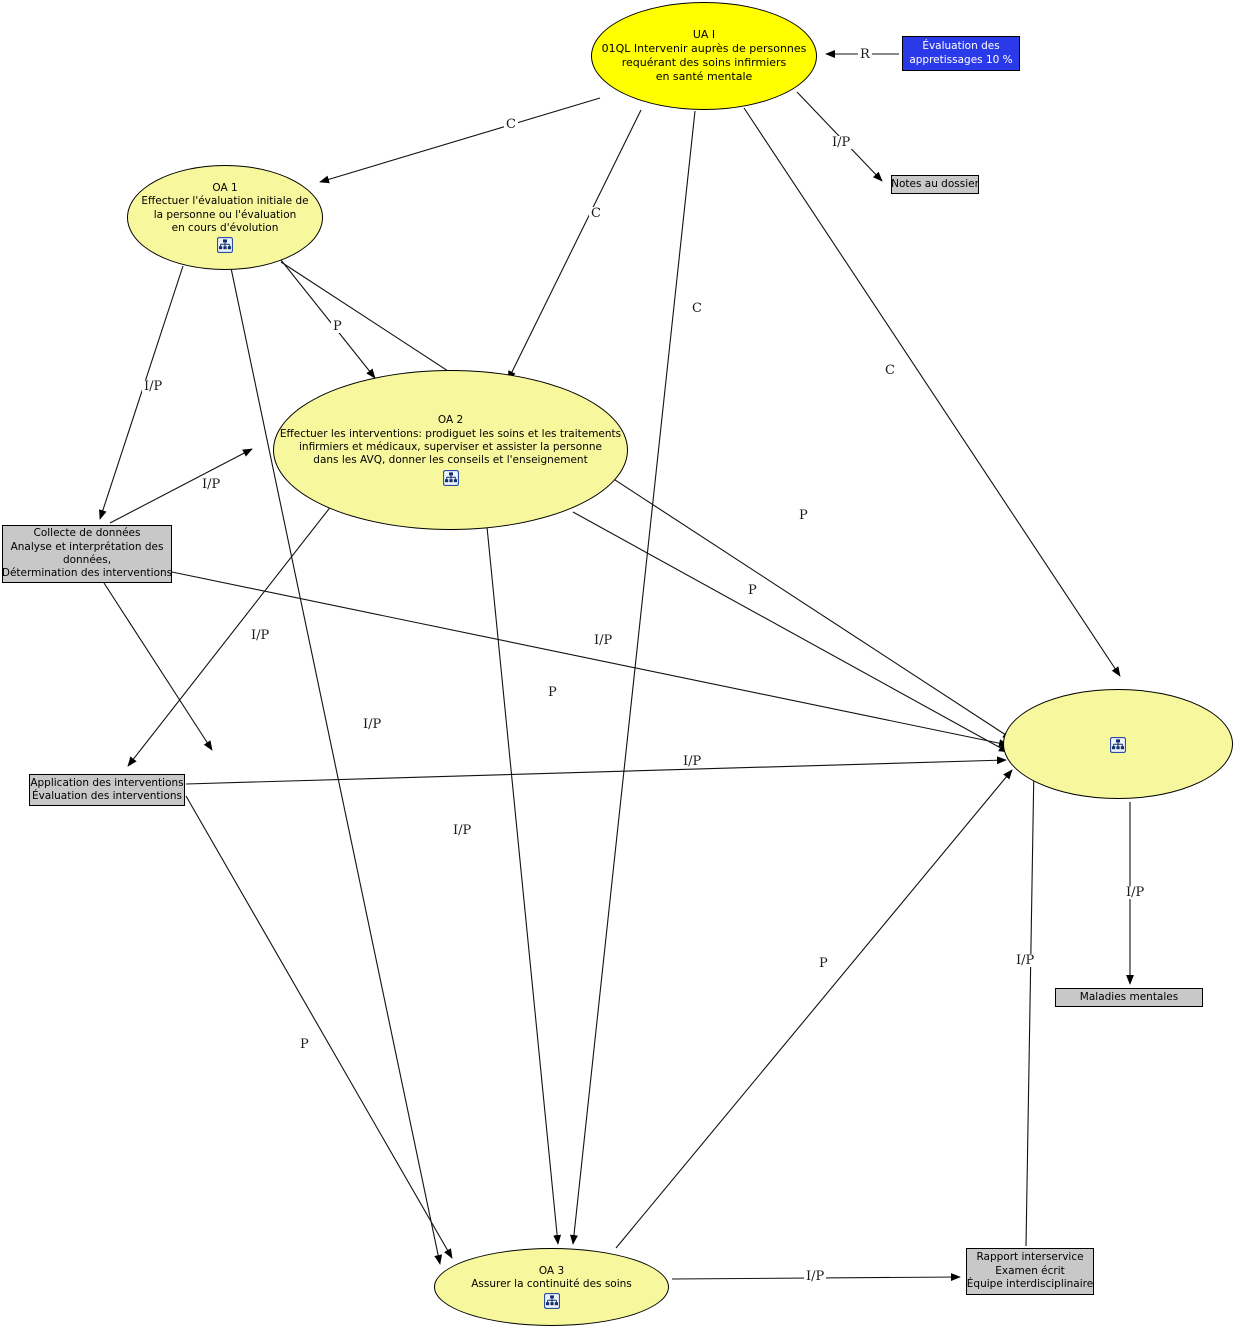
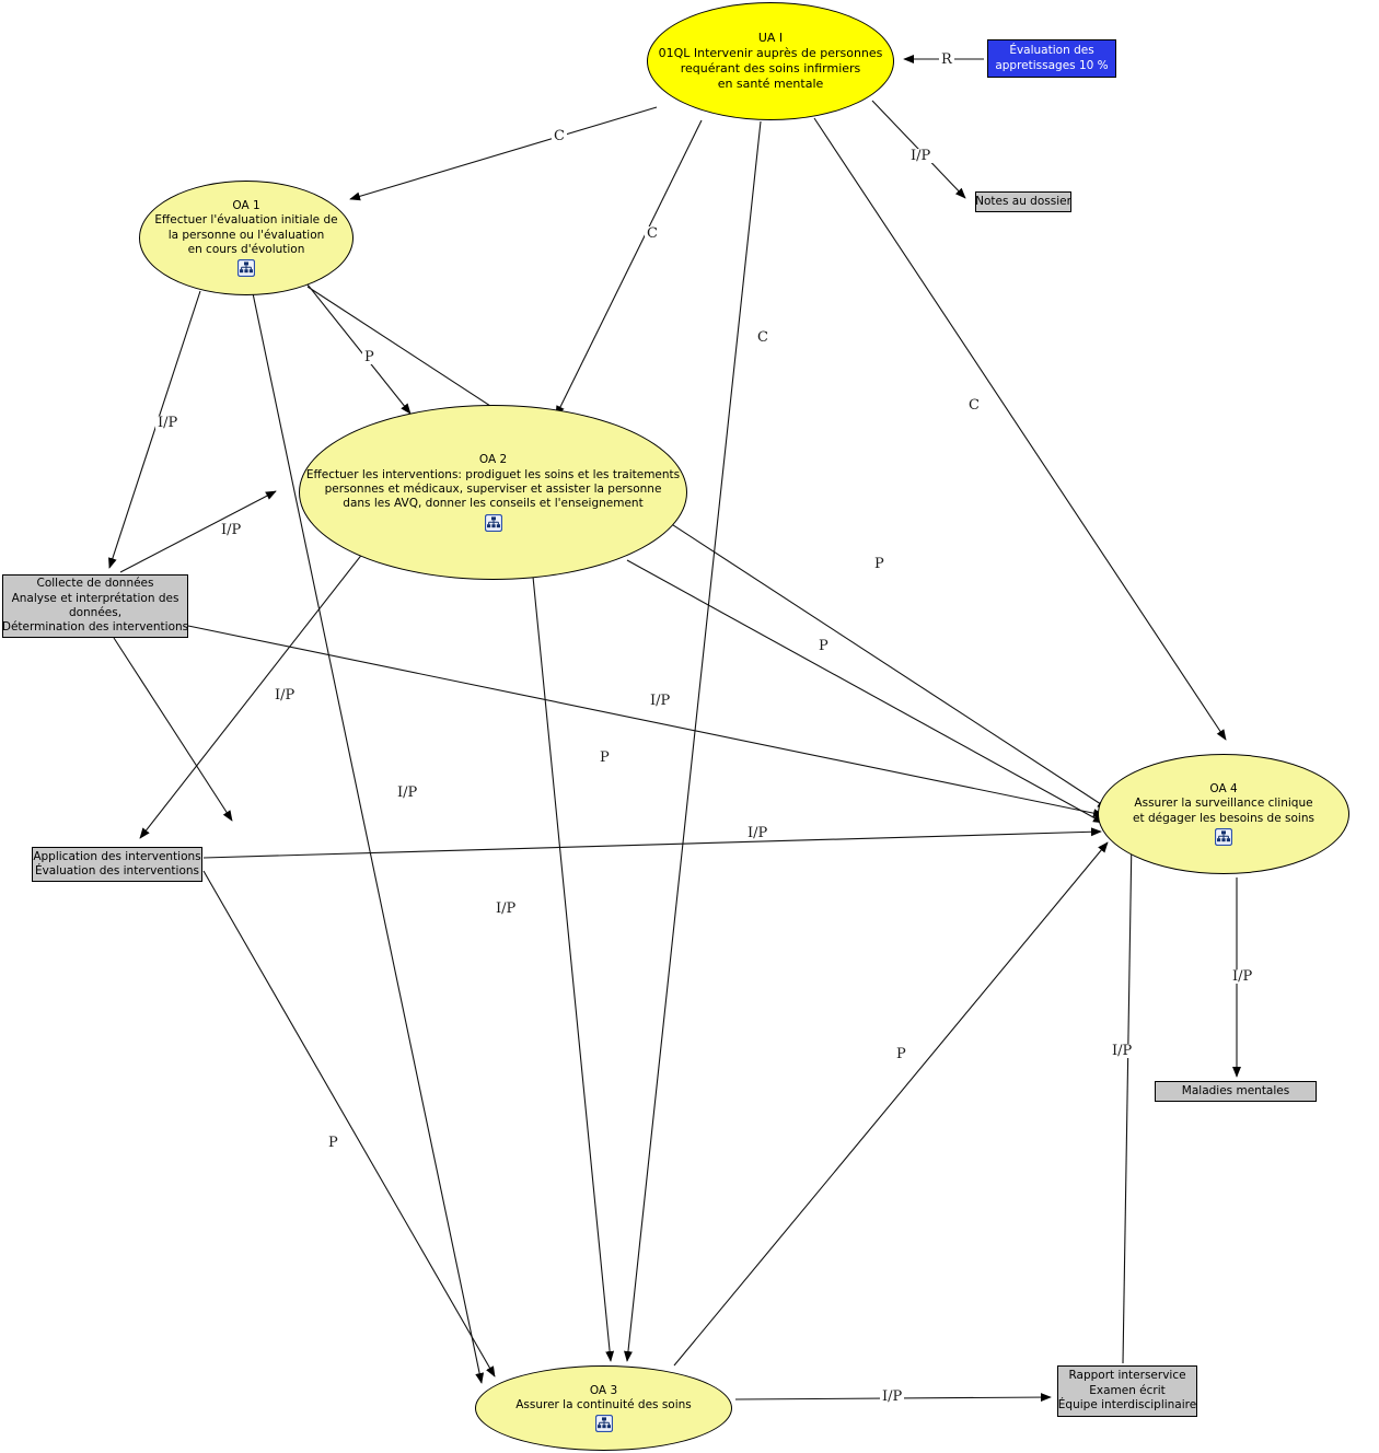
  R
  C
  C
  C
  C
  I/P
  P
  I/P
  P
  P
  I/P
  I/P
  I/P
  I/P
  P
  P
  I/P
  I/P
  P
  I/P
  I/P
  I/P
  UA I
  01QL Intervenir auprès de personnes
  requérant des soins infirmiers
  en santé mentale
  OA 1
  Effectuer l'évaluation initiale de
  la personne ou l'évaluation
  en cours d'évolution
  OA 2
  Effectuer les interventions: prodiguet les soins et les traitements
- infirmiers et médicaux, superviser et assister la personne
+ personnes et médicaux, superviser et assister la personne
  dans les AVQ, donner les conseils et l'enseignement
+ OA 4
+ Assurer la surveillance clinique
+ et dégager les besoins de soins
  OA 3
  Assurer la continuité des soins
  Évaluation des
  appretissages 10 %
  Notes au dossier
  Collecte de données
  Analyse et interprétation des
  données,
  Détermination des interventions
  Application des interventions
  Évaluation des interventions
  Maladies mentales
  Rapport interservice
  Examen écrit
  Équipe interdisciplinaire
